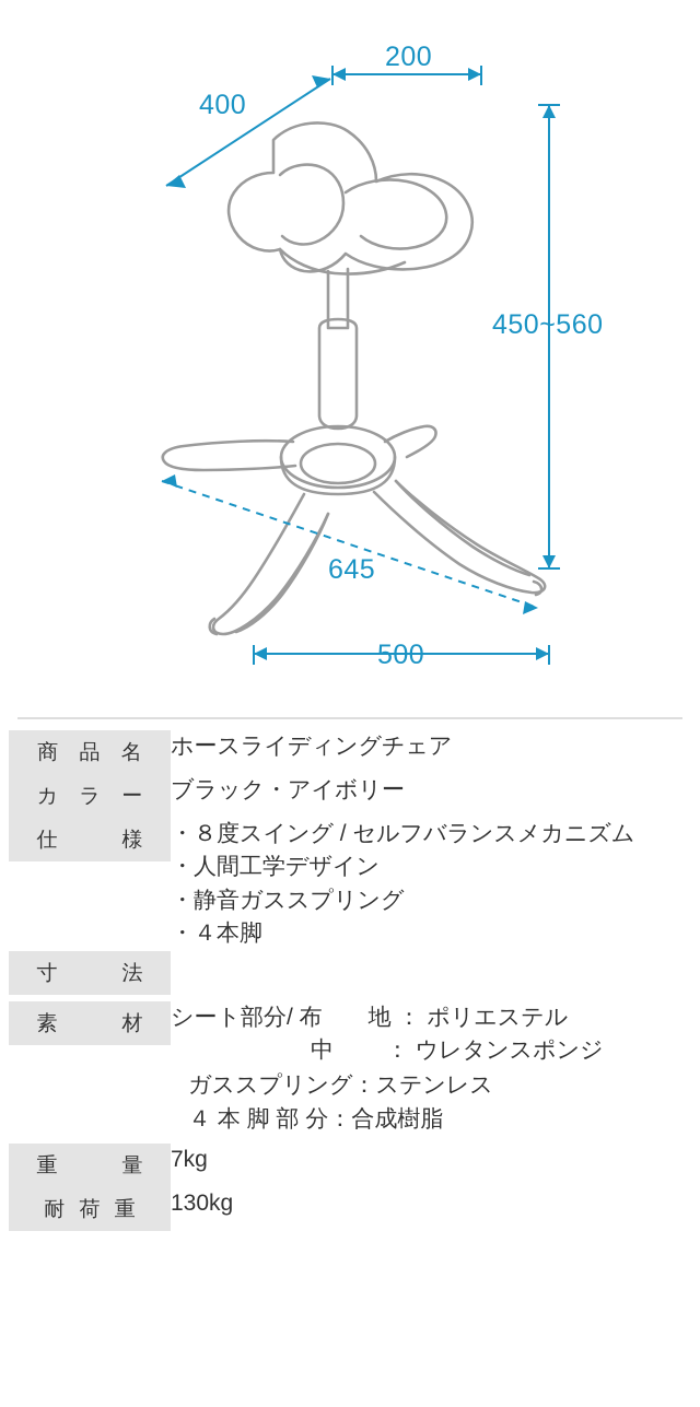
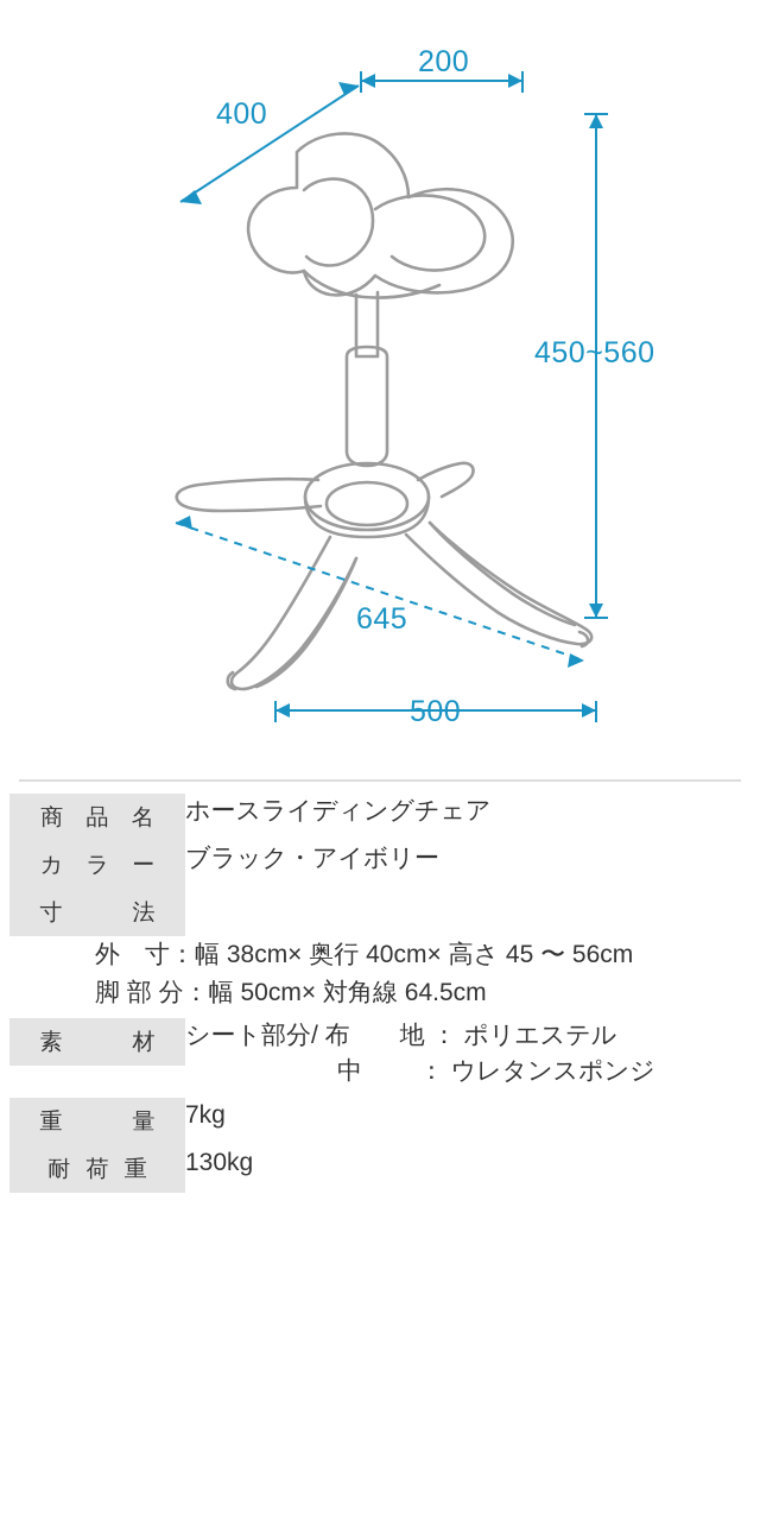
  200
  400
  450~560
  645
  500
  商 品 名	ホースライディングチェア
  カ ラ ー	ブラック・アイボリー
- 仕 様	・８度スイング / セルフバランスメカニズム ・人間工学デザイン ・静音ガススプリング ・４本脚
  寸 法
+ 外 寸：幅 38cm× 奥行 40cm× 高さ 45 〜 56cm 脚 部 分：幅 50cm× 対角線 64.5cm
  素 材	シート部分/ 布 地 ： ポリエステル 中 ： ウレタンスポンジ
- ガススプリング：ステンレス ４ 本 脚 部 分：合成樹脂
  重 量	7kg
  耐 荷 重	130kg
